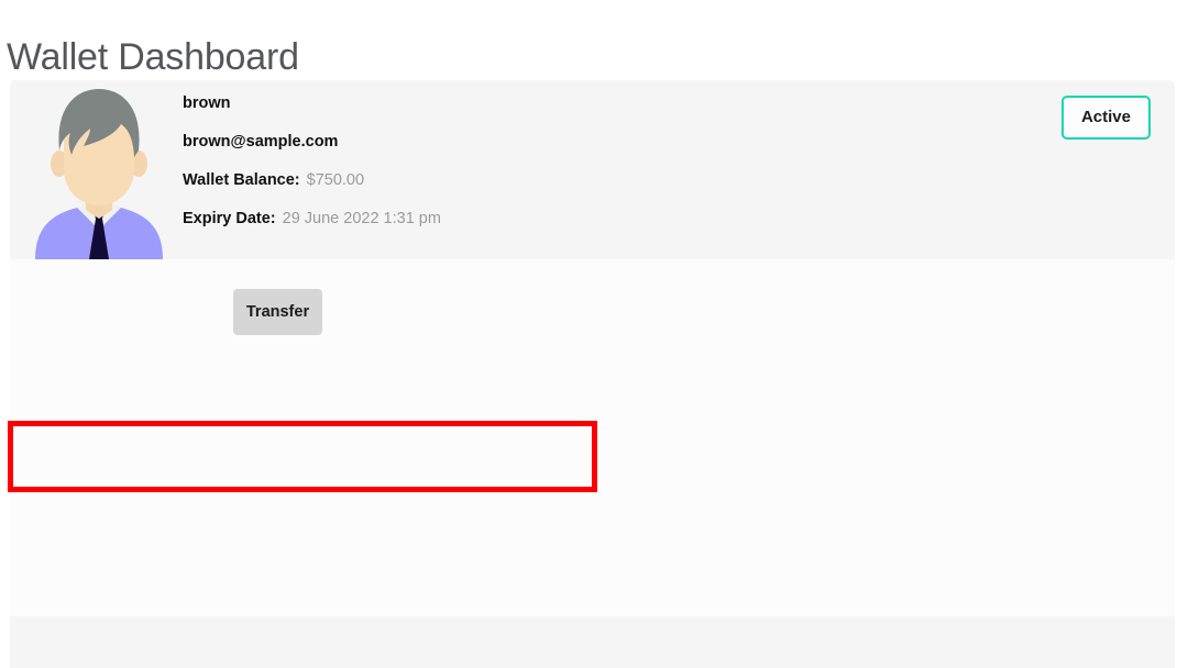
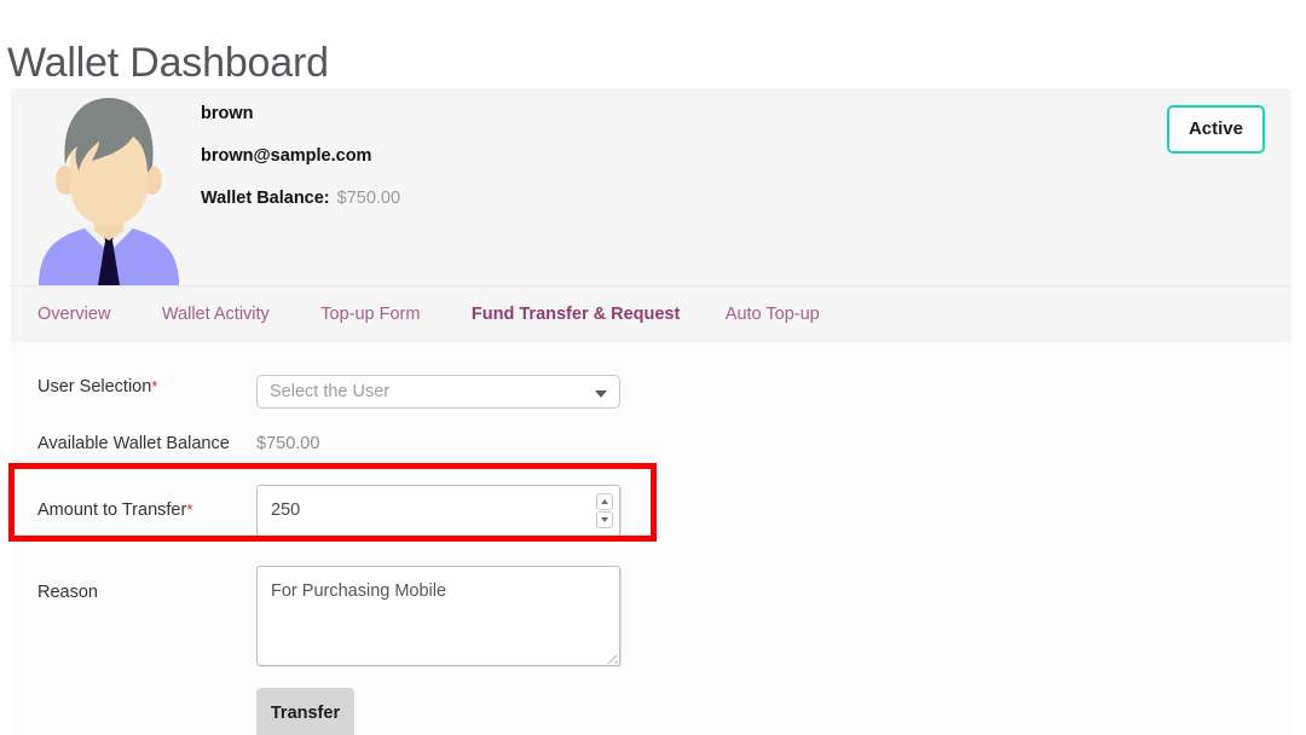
  Wallet Dashboard
  brown
  brown@sample.com
  Wallet Balance: $750.00
- Expiry Date: 29 June 2022 1:31 pm
  Active
+ Overview Wallet Activity Top-up Form Fund Transfer & Request Auto Top-up
+ User Selection*
+ Select the User
+ Available Wallet Balance
+ $750.00
+ Amount to Transfer*
+ 250
+ Reason
+ For Purchasing Mobile
  Transfer
